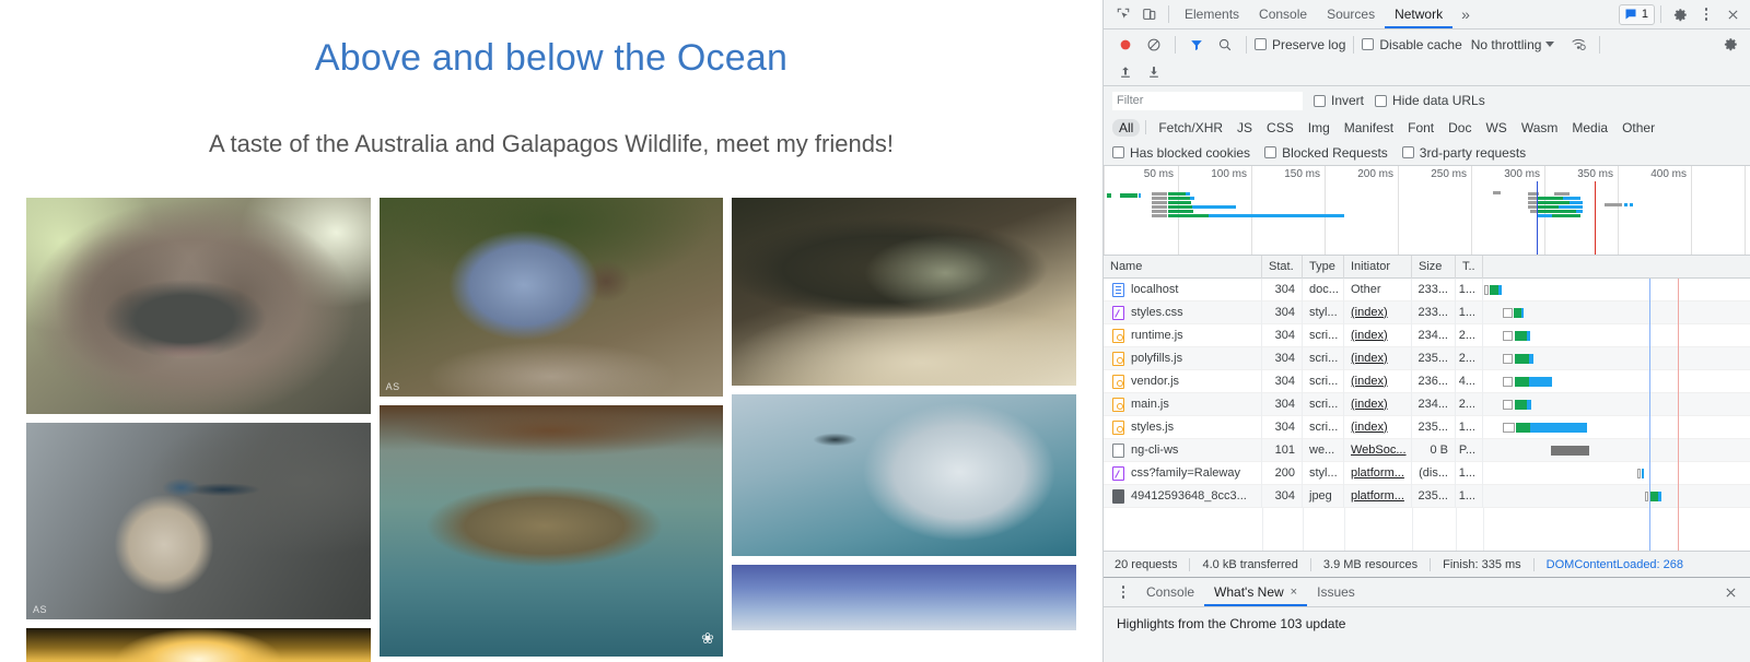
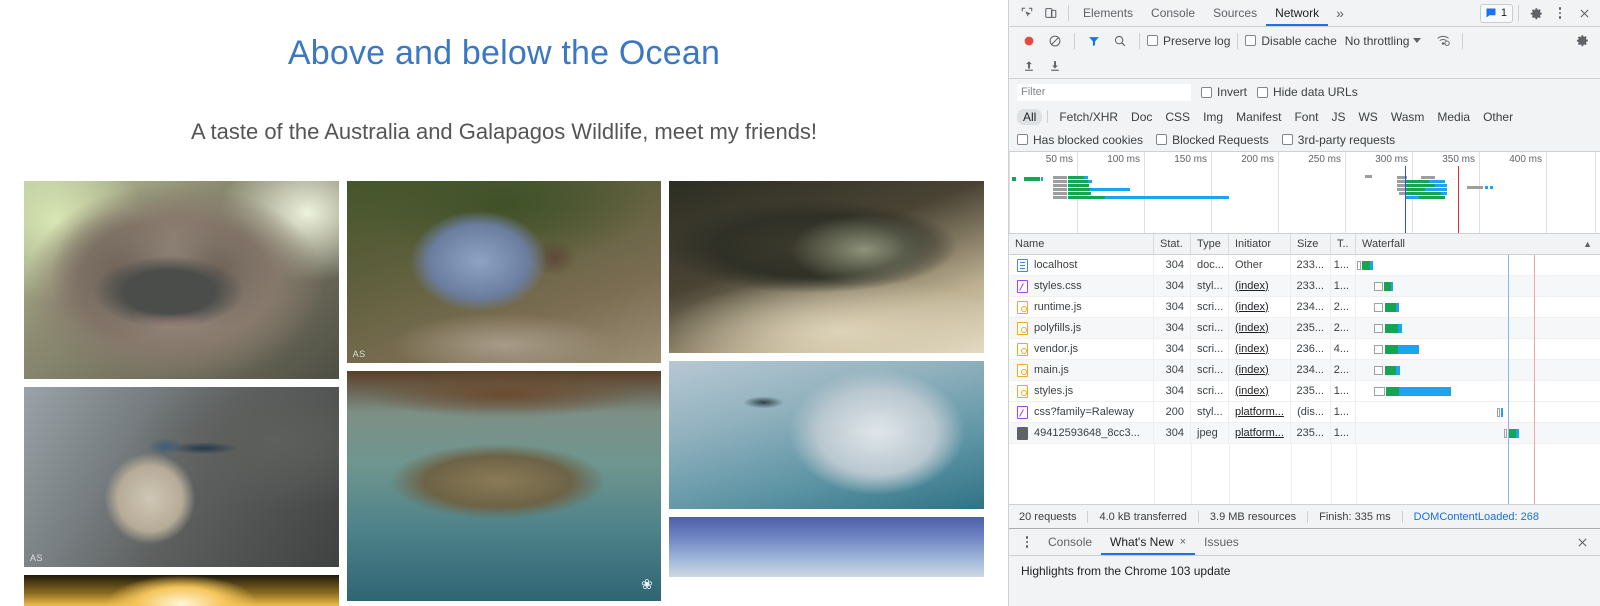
  Above and below the Ocean
  A taste of the Australia and Galapagos Wildlife, meet my friends!
  AS
  AS
  ❀
  Elements
  Console
  Sources
  Network
  »
  1
  Preserve log
  Disable cache
  No throttling
  Filter
  Invert
  Hide data URLs
  All
  Fetch/XHR
- JS
+ Doc
  CSS
  Img
  Manifest
  Font
- Doc
+ JS
  WS
  Wasm
  Media
  Other
  Has blocked cookies
  Blocked Requests
  3rd-party requests
  50 ms
  100 ms
  150 ms
  200 ms
  250 ms
  300 ms
  350 ms
  400 ms
  Name
  Stat.
  Type
  Initiator
  Size
  T..
+ Waterfall
+ ▲
  localhost
  304
  doc...
  Other
  233...
  1...
  styles.css
  304
  styl...
  (index)
  233...
  1...
  runtime.js
  304
  scri...
  (index)
  234...
  2...
  polyfills.js
  304
  scri...
  (index)
  235...
  2...
  vendor.js
  304
  scri...
  (index)
  236...
  4...
  main.js
  304
  scri...
  (index)
  234...
  2...
  styles.js
  304
  scri...
  (index)
  235...
  1...
- ng-cli-ws
- 101
- we...
- WebSoc...
- 0 B
- P...
  css?family=Raleway
  200
  styl...
  platform...
  (dis...
  1...
  49412593648_8cc3...
  304
  jpeg
  platform...
  235...
  1...
  20 requests
  4.0 kB transferred
  3.9 MB resources
  Finish: 335 ms
  DOMContentLoaded: 268
  Console
  What's New
  ×
  Issues
  Highlights from the Chrome 103 update
